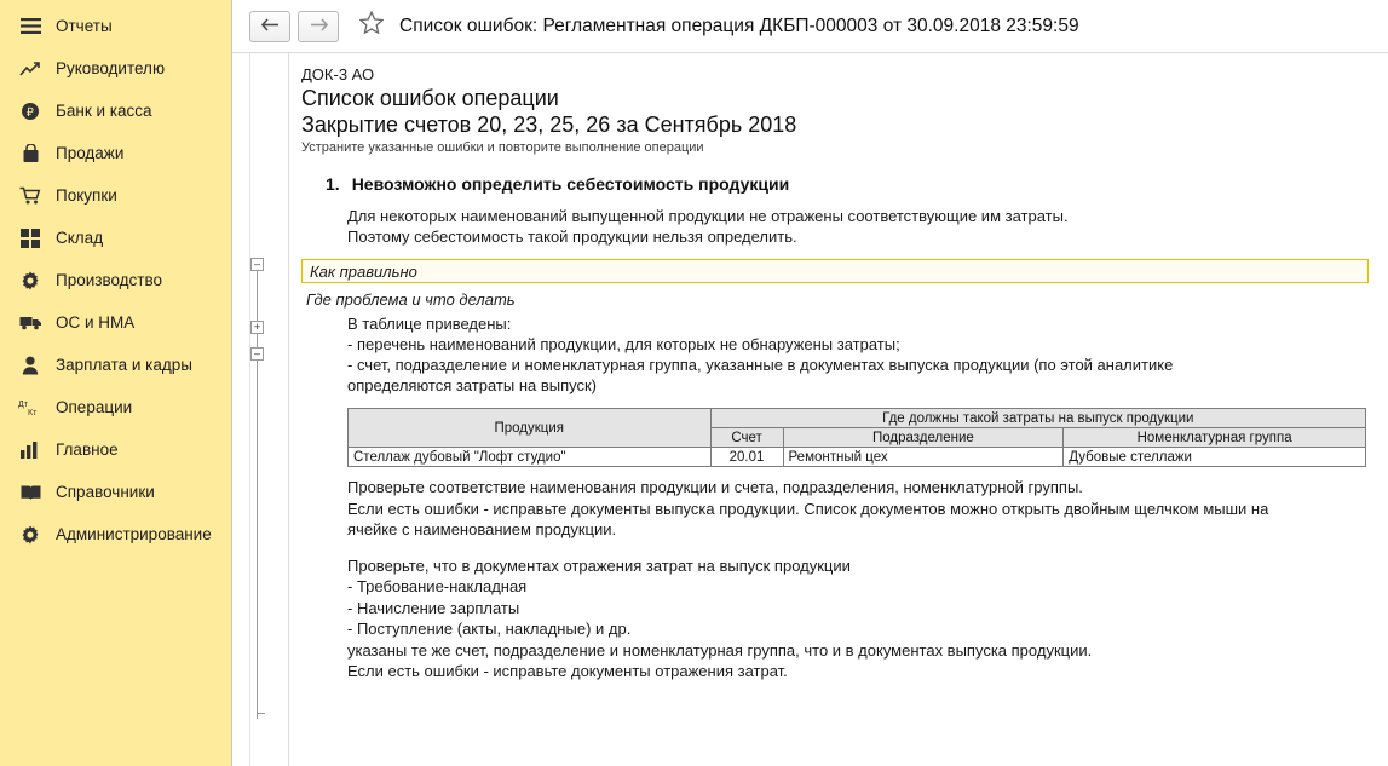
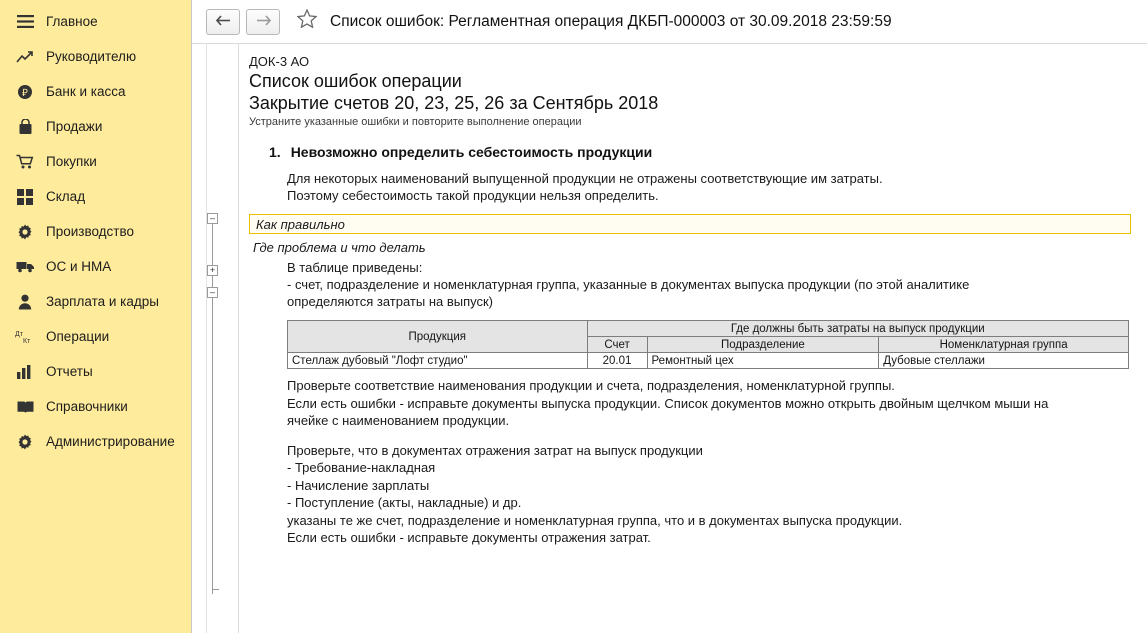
- Отчеты
+ Главное
  Руководителю
  ₽
  Банк и касса
  Продажи
  Покупки
  Склад
  Производство
  ОС и НМА
  Зарплата и кадры
  Операции
- Главное
+ Отчеты
  Справочники
  Администрирование
  Список ошибок: Регламентная операция ДКБП-000003 от 30.09.2018 23:59:59
  –
  +
  –
  ДОК-3 АО
  Список ошибок операции
  Закрытие счетов 20, 23, 25, 26 за Сентябрь 2018
  Устраните указанные ошибки и повторите выполнение операции
  1. Невозможно определить себестоимость продукции
  Для некоторых наименований выпущенной продукции не отражены соответствующие им затраты.
  Поэтому себестоимость такой продукции нельзя определить.
  Как правильно
  Где проблема и что делать
  В таблице приведены:
- - перечень наименований продукции, для которых не обнаружены затраты;
  - счет, подразделение и номенклатурная группа, указанные в документах выпуска продукции (по этой аналитике
  определяются затраты на выпуск)
- Продукция	Где должны такой затраты на выпуск продукции
+ Продукция	Где должны быть затраты на выпуск продукции
  Счет	Подразделение	Номенклатурная группа
  Стеллаж дубовый "Лофт студио"	20.01	Ремонтный цех	Дубовые стеллажи
  Проверьте соответствие наименования продукции и счета, подразделения, номенклатурной группы.
  Если есть ошибки - исправьте документы выпуска продукции. Список документов можно открыть двойным щелчком мыши на
  ячейке с наименованием продукции.
  Проверьте, что в документах отражения затрат на выпуск продукции
  - Требование-накладная
  - Начисление зарплаты
  - Поступление (акты, накладные) и др.
  указаны те же счет, подразделение и номенклатурная группа, что и в документах выпуска продукции.
  Если есть ошибки - исправьте документы отражения затрат.
